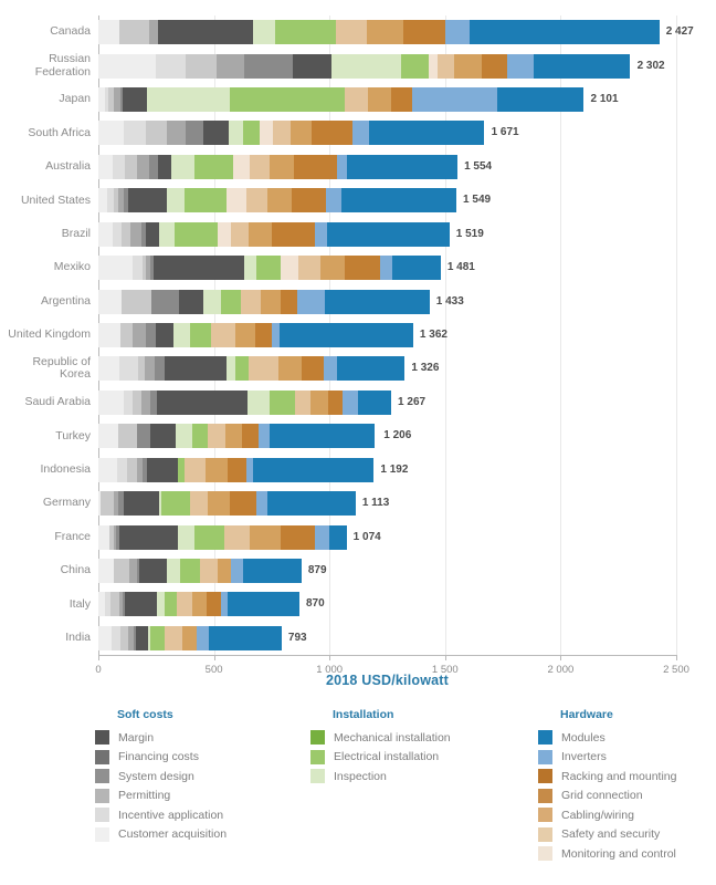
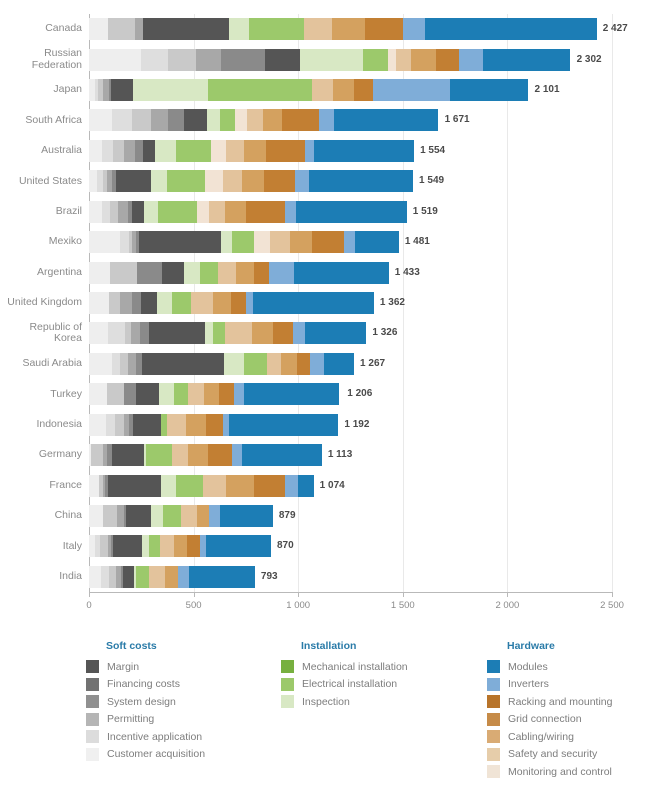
  0
  500
  1 000
  1 500
  2 000
  2 500
  Canada
  2 427
  Russian
  Federation
  2 302
  Japan
  2 101
  South Africa
  1 671
  Australia
  1 554
  United States
  1 549
  Brazil
  1 519
  Mexiko
  1 481
  Argentina
  1 433
  United Kingdom
  1 362
  Republic of
  Korea
  1 326
  Saudi Arabia
  1 267
  Turkey
  1 206
  Indonesia
  1 192
  Germany
  1 113
  France
  1 074
  China
  879
  Italy
  870
  India
  793
- 2018 USD/kilowatt
  Soft costs
  Margin
  Financing costs
  System design
  Permitting
  Incentive application
  Customer acquisition
  Installation
  Mechanical installation
  Electrical installation
  Inspection
  Hardware
  Modules
  Inverters
  Racking and mounting
  Grid connection
  Cabling/wiring
  Safety and security
  Monitoring and control
